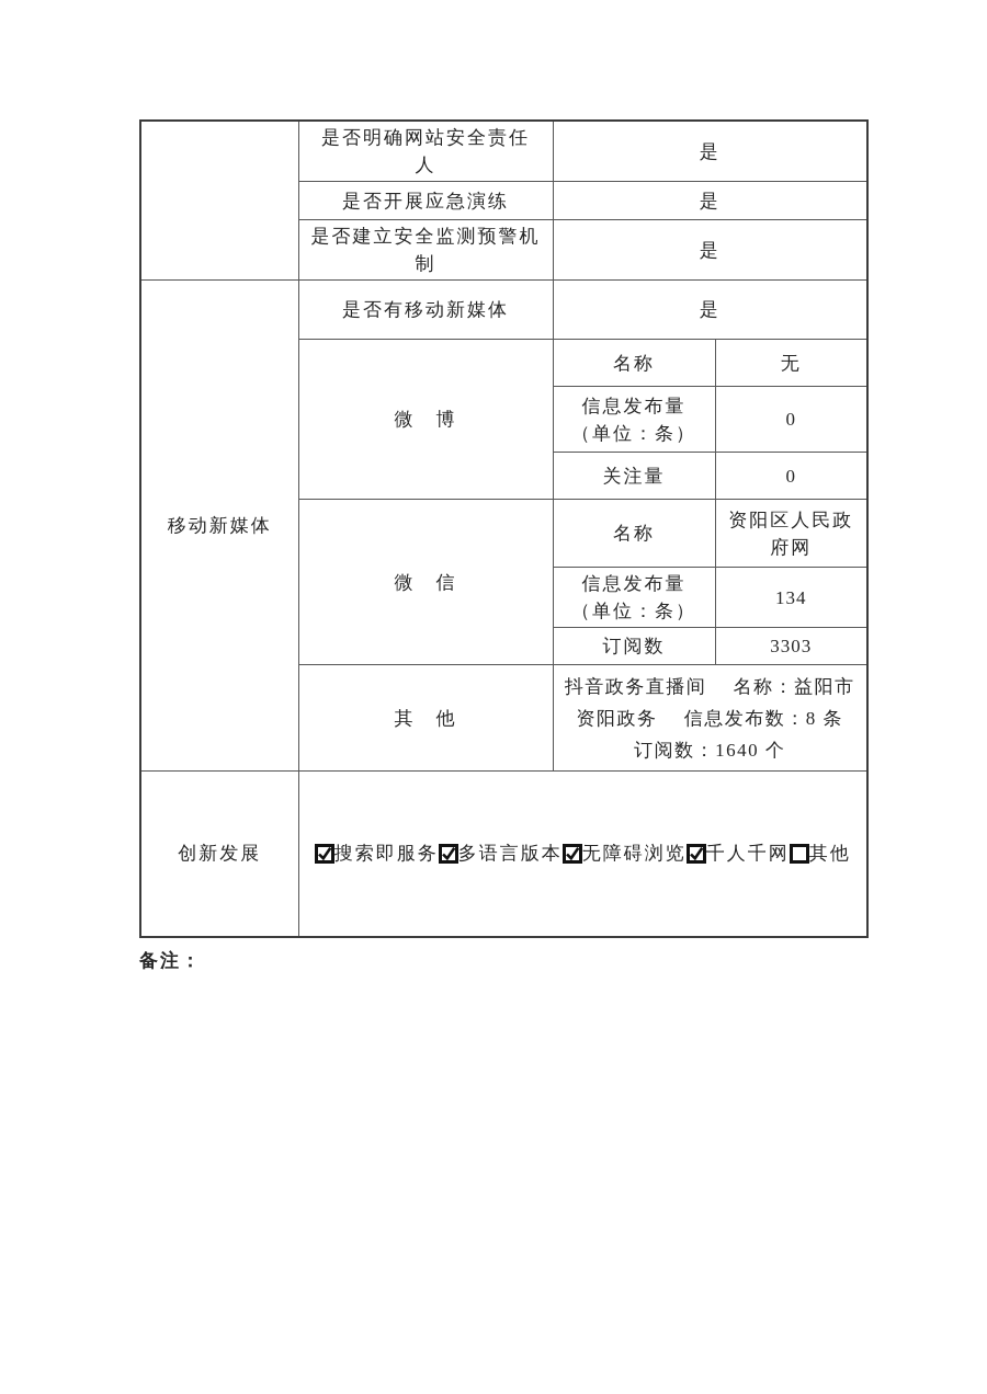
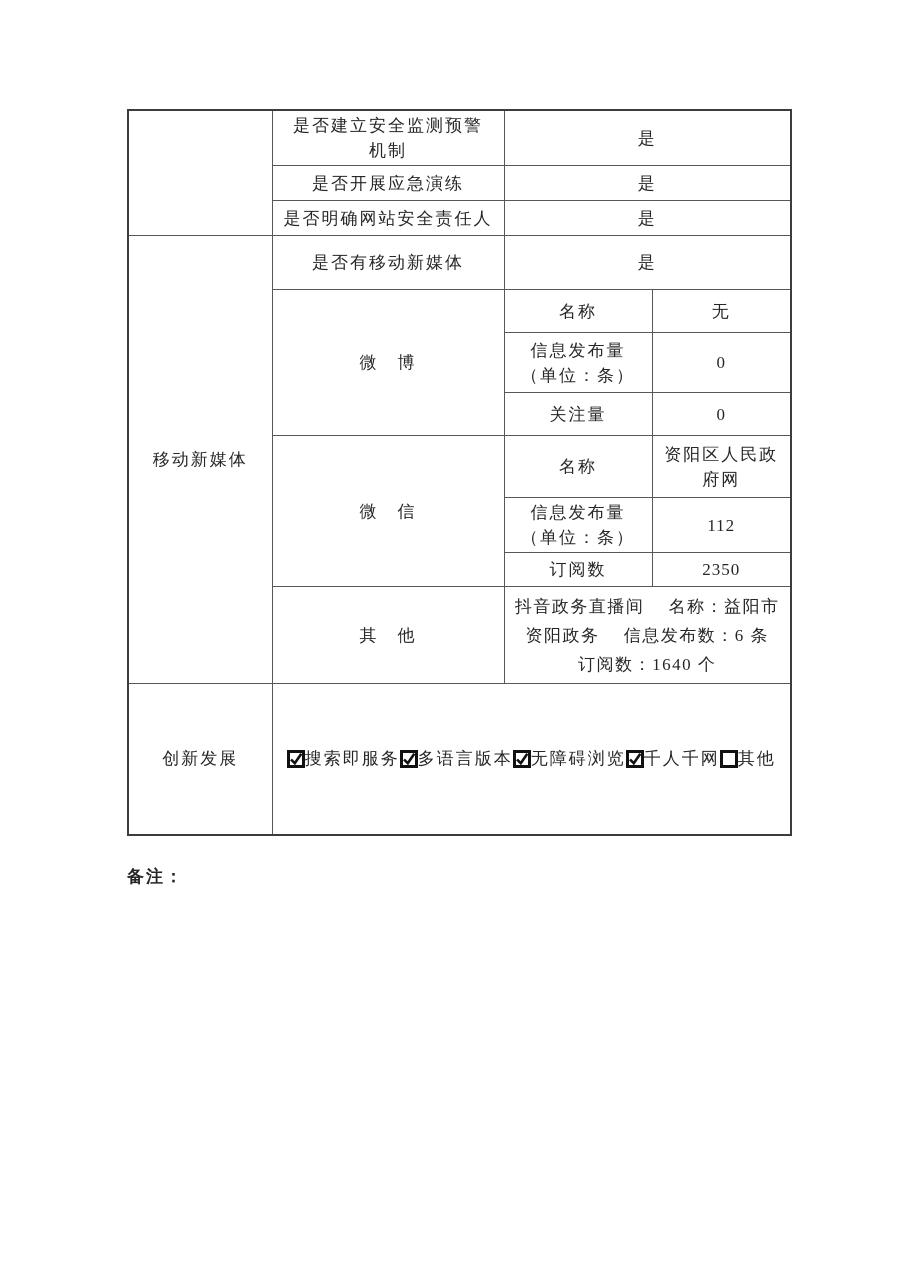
- 	是否明确网站安全责任人	是
+ 	是否建立安全监测预警机制	是
  是否开展应急演练	是
- 是否建立安全监测预警机制	是
+ 是否明确网站安全责任人	是
  移动新媒体	是否有移动新媒体	是
  微 博	名称	无
  信息发布量 （单位：条）	0
  关注量	0
  微 信	名称	资阳区人民政府网
- 信息发布量 （单位：条）	134
+ 信息发布量 （单位：条）	112
- 订阅数	3303
+ 订阅数	2350
- 其 他	抖音政务直播间 名称：益阳市 资阳政务 信息发布数：8 条 订阅数：1640 个
+ 其 他	抖音政务直播间 名称：益阳市 资阳政务 信息发布数：6 条 订阅数：1640 个
  创新发展	搜索即服务 多语言版本 无障碍浏览 千人千网 其他
  备注：
